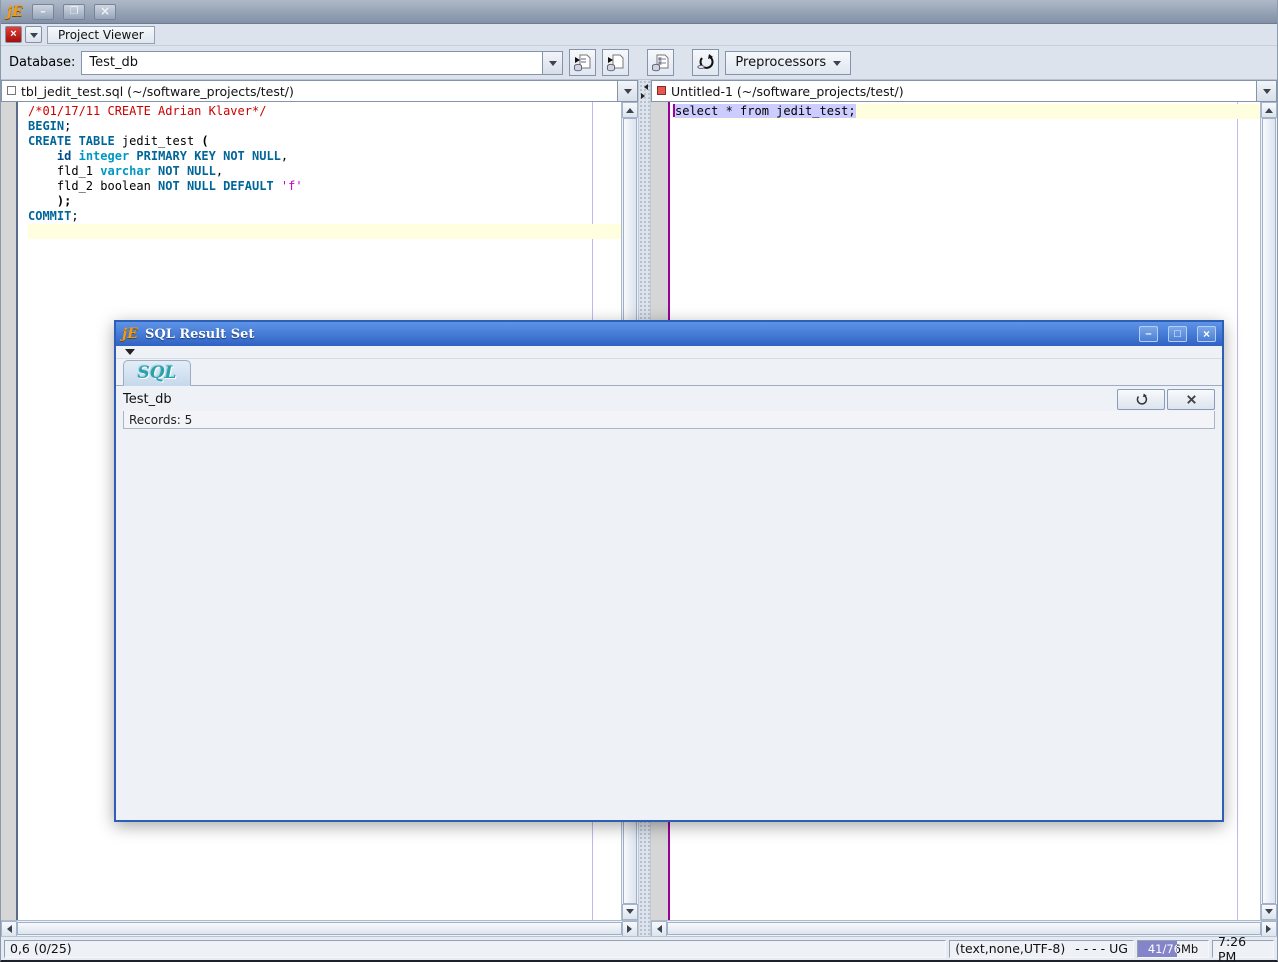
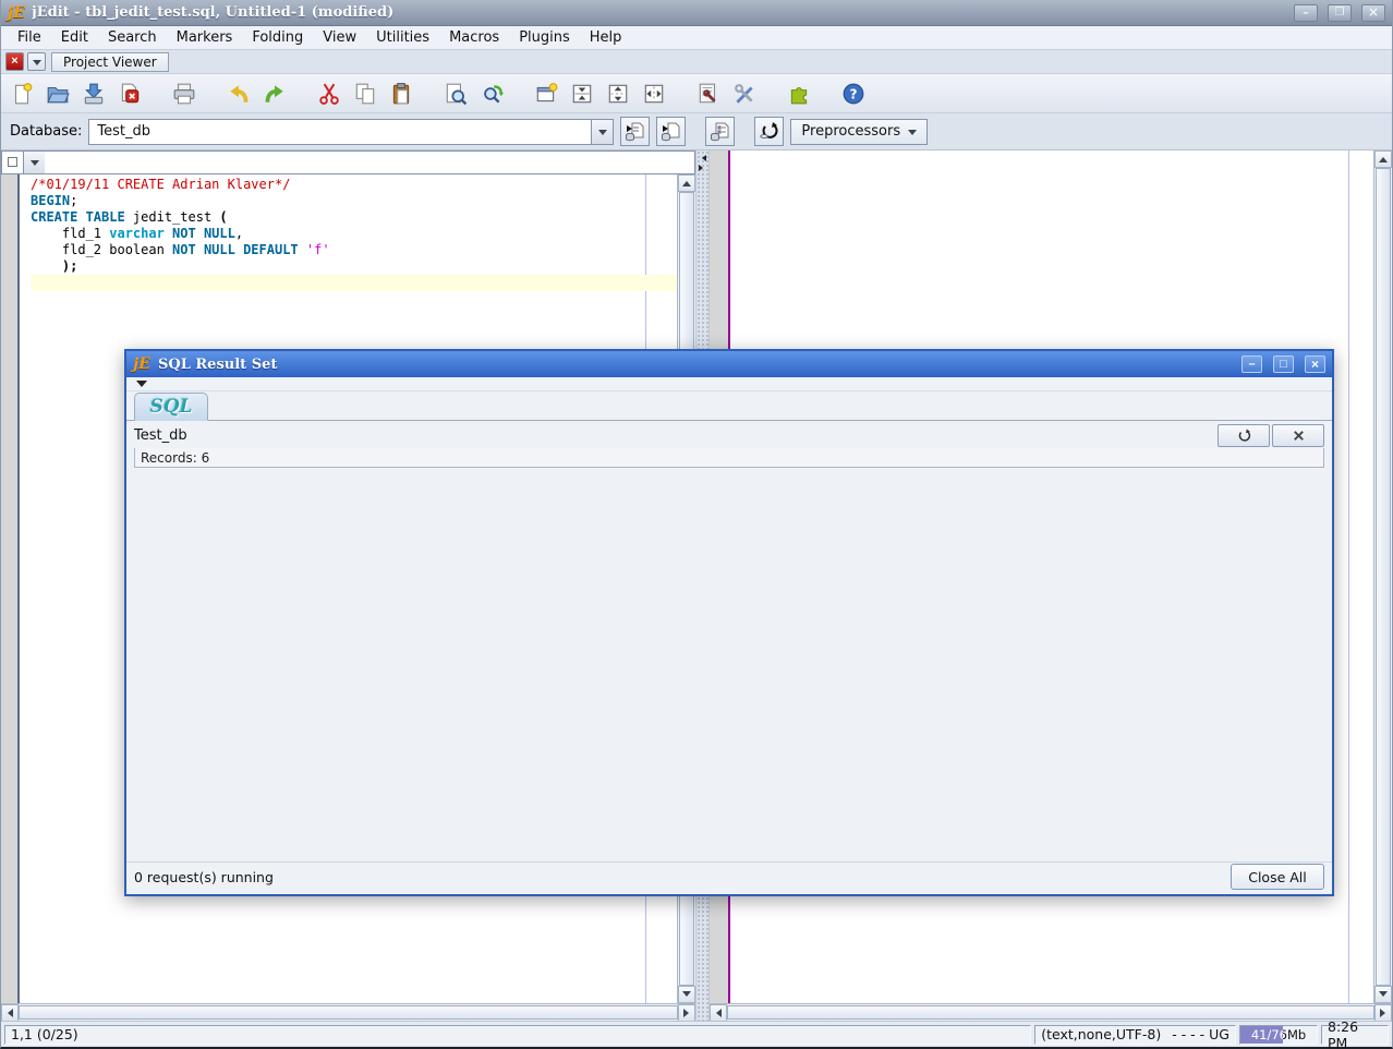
  jE
+ jEdit - tbl_jedit_test.sql, Untitled-1 (modified)
+ File
+ Edit
+ Search
+ Markers
+ Folding
+ View
+ Utilities
+ Macros
+ Plugins
+ Help
  ×
  Project Viewer
+ ?
  Database:
  Test_db
  Preprocessors
- tbl_jedit_test.sql (~/software_projects/test/)
- /*01/17/11 CREATE Adrian Klaver*/
+ /*01/19/11 CREATE Adrian Klaver*/
  BEGIN;
  CREATE TABLE jedit_test (
- id integer PRIMARY KEY NOT NULL,
  fld_1 varchar NOT NULL,
  fld_2 boolean NOT NULL DEFAULT 'f'
  );
- COMMIT;
- Untitled-1 (~/software_projects/test/)
- select * from jedit_test;
- 0,6 (0/25)
+ 1,1 (0/25)
  (text,none,UTF-8)
  - - - - UG
- 7:26 PM
+ 8:26 PM
  jE
  SQL Result Set
  SQL
  Test_db
- Records: 5
+ Records: 6
+ 0 request(s) running
+ Close All
